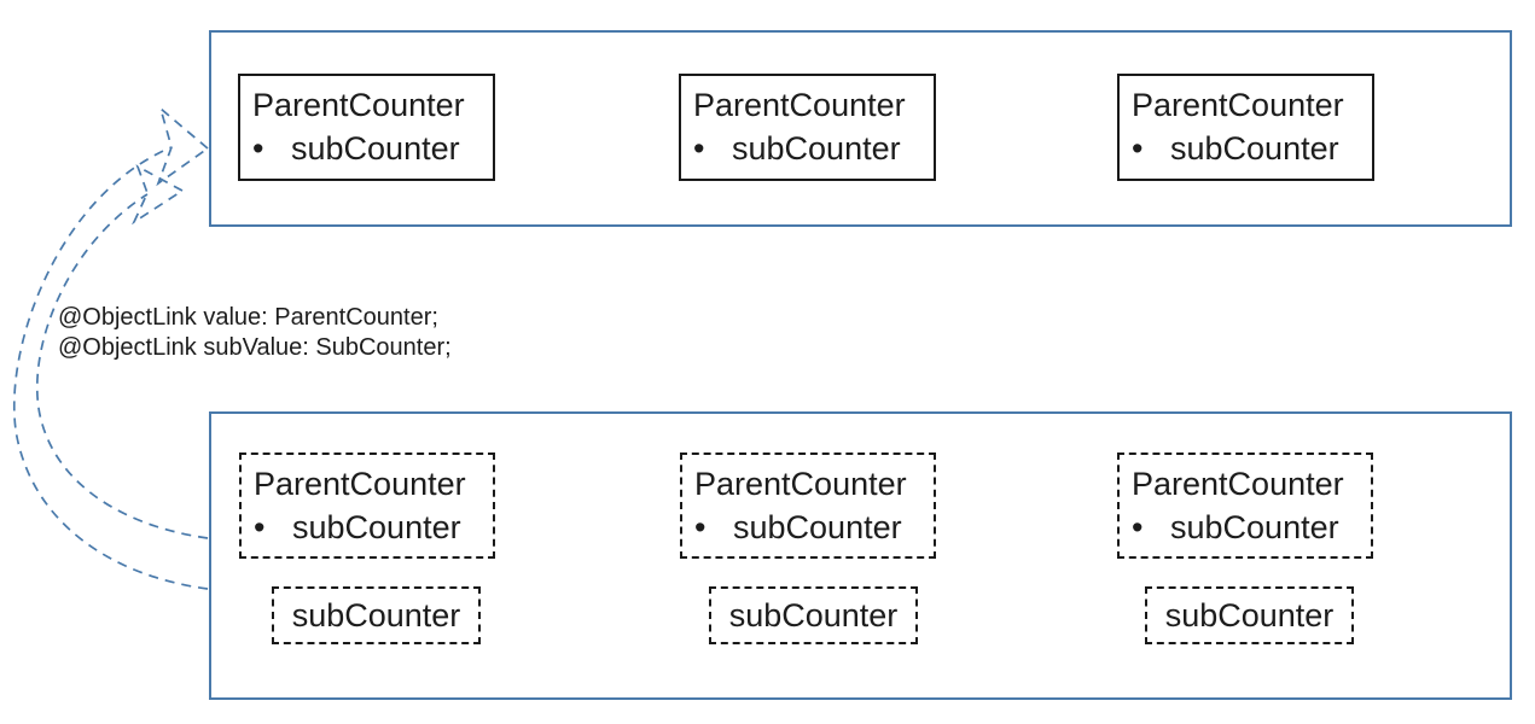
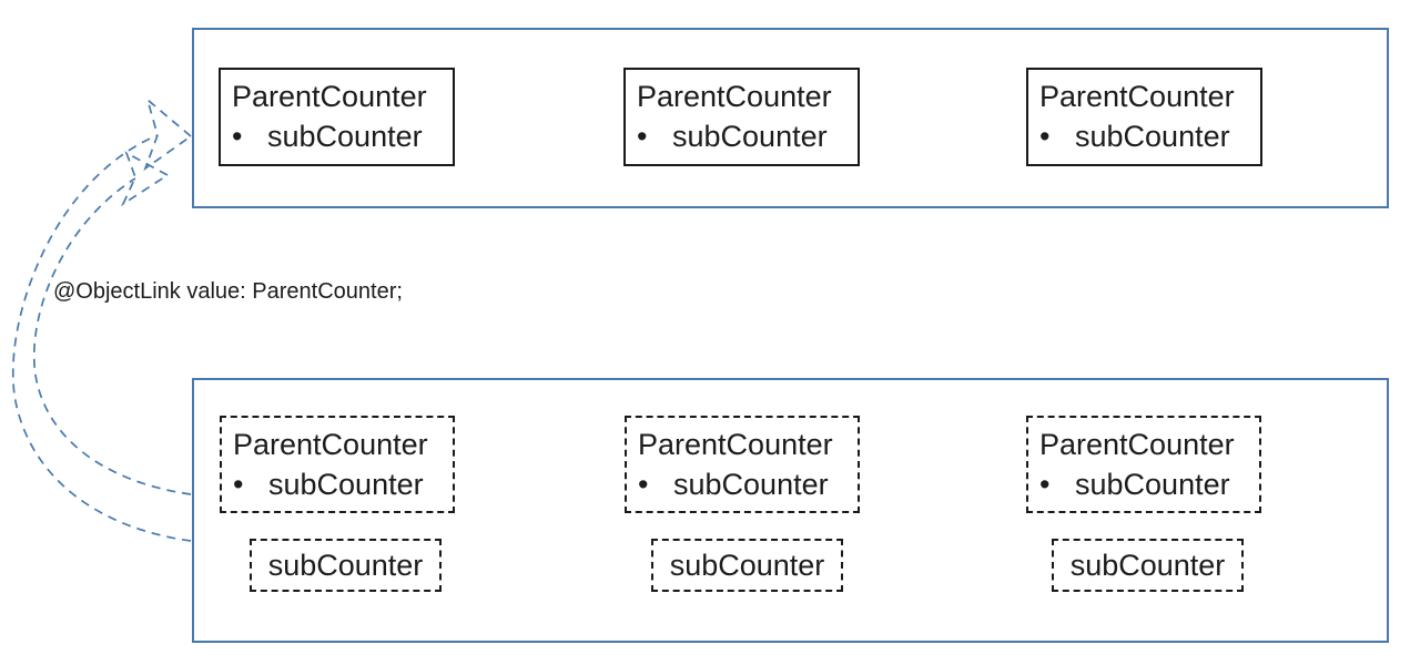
  ParentCounter
  •
  subCounter
  ParentCounter
  •
  subCounter
  ParentCounter
  •
  subCounter
  @ObjectLink value: ParentCounter;
- @ObjectLink subValue: SubCounter;
  ParentCounter
  •
  subCounter
  ParentCounter
  •
  subCounter
  ParentCounter
  •
  subCounter
  subCounter
  subCounter
  subCounter
